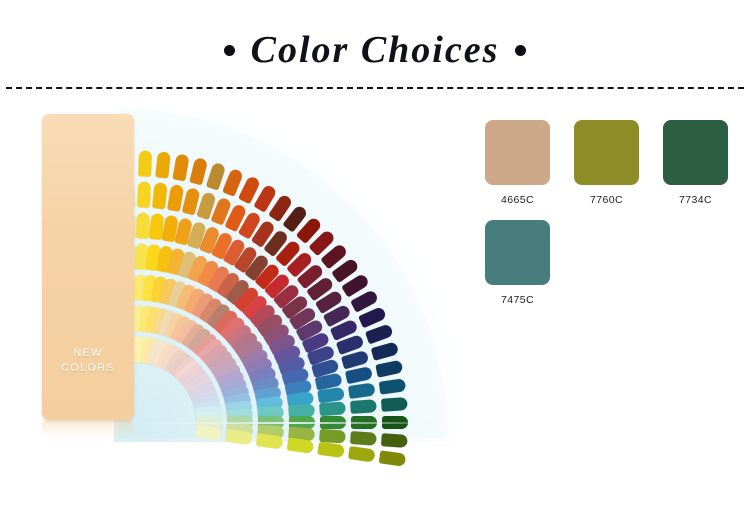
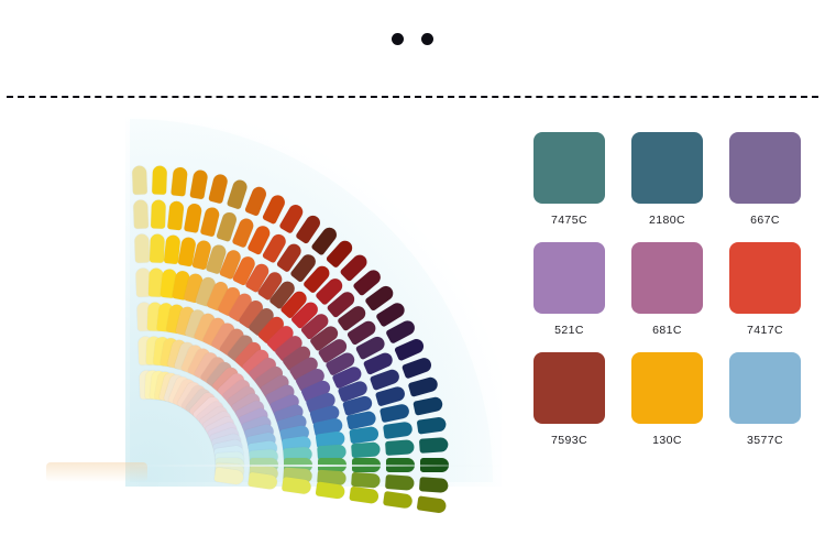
- Color Choices
- NEW
- COLORS
- 4665C
- 7760C
- 7734C
  7475C
+ 2180C
+ 667C
+ 521C
+ 681C
+ 7417C
+ 7593C
+ 130C
+ 3577C
